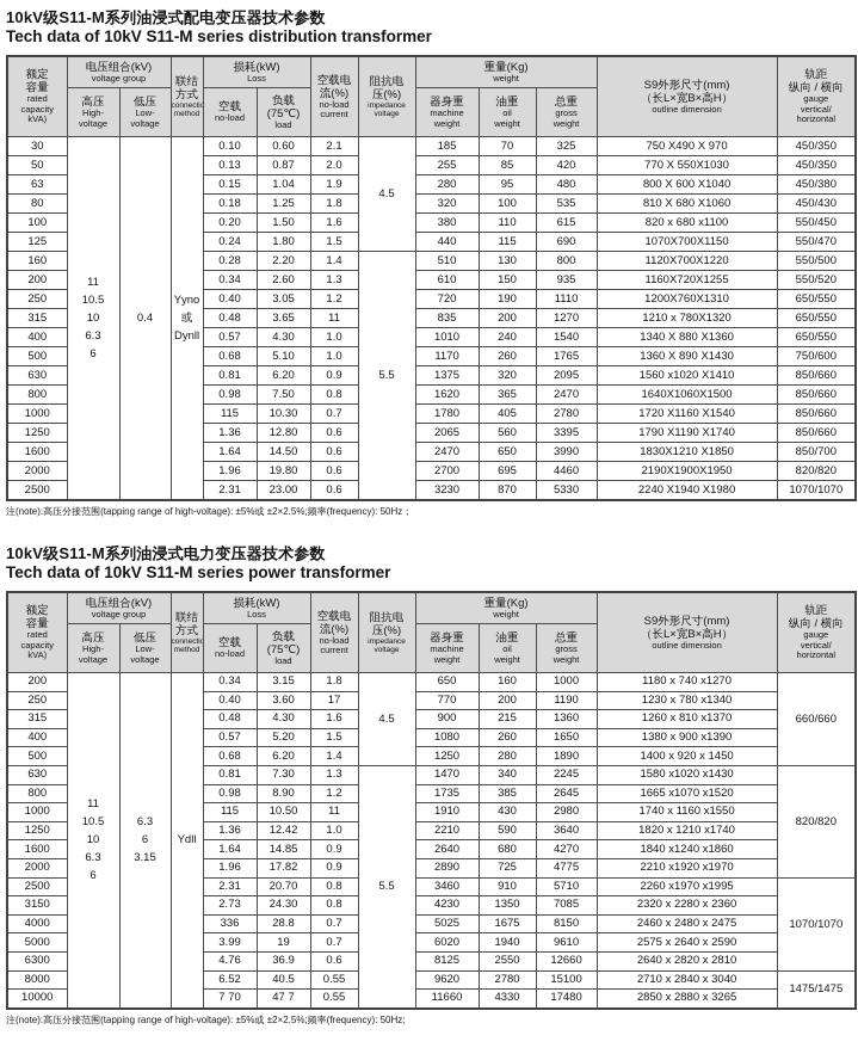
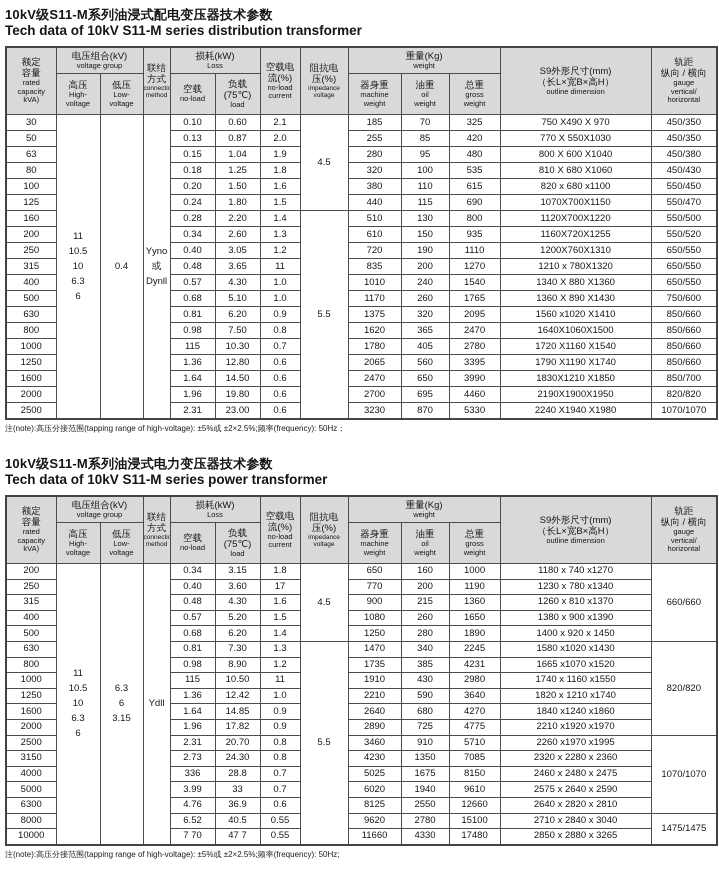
  10kV级S11-M系列油浸式配电变压器技术参数
  Tech data of 10kV S11-M series distribution transformer
  额定容量ratedcapacitykVA)	电压组合(kV)voltage group	联结方式	损耗(kW)Loss	空载电流(%)no-loadcurrent	阻抗电压(%)	重量(Kg)weight	S9外形尺寸(mm)（长L×宽B×高H）outline dimension	轨距纵向 / 横向gaugevertical/horizontal
  高压High-voltage	低压Low-voltage	空载no-load	负载(75℃)load	器身重machineweight	油重oilweight	总重grossweight
  30	1110.5106.36	0.4	Yyno或Dynll	0.10	0.60	2.1	4.5	185	70	325	750 X490 X 970	450/350
  50	0.13	0.87	2.0	255	85	420	770 X 550X1030	450/350
  63	0.15	1.04	1.9	280	95	480	800 X 600 X1040	450/380
  80	0.18	1.25	1.8	320	100	535	810 X 680 X1060	450/430
  100	0.20	1.50	1.6	380	110	615	820 x 680 x1100	550/450
  125	0.24	1.80	1.5	440	115	690	1070X700X1150	550/470
  160	0.28	2.20	1.4	5.5	510	130	800	1120X700X1220	550/500
  200	0.34	2.60	1.3	610	150	935	1160X720X1255	550/520
  250	0.40	3.05	1.2	720	190	1110	1200X760X1310	650/550
  315	0.48	3.65	11	835	200	1270	1210 x 780X1320	650/550
  400	0.57	4.30	1.0	1010	240	1540	1340 X 880 X1360	650/550
  500	0.68	5.10	1.0	1170	260	1765	1360 X 890 X1430	750/600
  630	0.81	6.20	0.9	1375	320	2095	1560 x1020 X1410	850/660
  800	0.98	7.50	0.8	1620	365	2470	1640X1060X1500	850/660
  1000	115	10.30	0.7	1780	405	2780	1720 X1160 X1540	850/660
  1250	1.36	12.80	0.6	2065	560	3395	1790 X1190 X1740	850/660
  1600	1.64	14.50	0.6	2470	650	3990	1830X1210 X1850	850/700
  2000	1.96	19.80	0.6	2700	695	4460	2190X1900X1950	820/820
  2500	2.31	23.00	0.6	3230	870	5330	2240 X1940 X1980	1070/1070
  注(note):高压分接范围(tapping range of high-voltage): ±5%或 ±2×2.5%;频率(frequency): 50Hz；
  10kV级S11-M系列油浸式电力变压器技术参数
  Tech data of 10kV S11-M series power transformer
  额定容量ratedcapacitykVA)	电压组合(kV)voltage group	联结方式	损耗(kW)Loss	空载电流(%)no-loadcurrent	阻抗电压(%)	重量(Kg)weight	S9外形尺寸(mm)（长L×宽B×高H）outline dimension	轨距纵向 / 横向gaugevertical/horizontal
  高压High-voltage	低压Low-voltage	空载no-load	负载(75℃)load	器身重machineweight	油重oilweight	总重grossweight
  200	1110.5106.36	6.363.15	Ydll	0.34	3.15	1.8	4.5	650	160	1000	1180 x 740 x1270	660/660
  250	0.40	3.60	17	770	200	1190	1230 x 780 x1340
  315	0.48	4.30	1.6	900	215	1360	1260 x 810 x1370
  400	0.57	5.20	1.5	1080	260	1650	1380 x 900 x1390
  500	0.68	6.20	1.4	1250	280	1890	1400 x 920 x 1450
  630	0.81	7.30	1.3	5.5	1470	340	2245	1580 x1020 x1430	820/820
- 800	0.98	8.90	1.2	1735	385	2645	1665 x1070 x1520
+ 800	0.98	8.90	1.2	1735	385	4231	1665 x1070 x1520
  1000	115	10.50	11	1910	430	2980	1740 x 1160 x1550
  1250	1.36	12.42	1.0	2210	590	3640	1820 x 1210 x1740
  1600	1.64	14.85	0.9	2640	680	4270	1840 x1240 x1860
  2000	1.96	17.82	0.9	2890	725	4775	2210 x1920 x1970
  2500	2.31	20.70	0.8	3460	910	5710	2260 x1970 x1995	1070/1070
  3150	2.73	24.30	0.8	4230	1350	7085	2320 x 2280 x 2360
  4000	336	28.8	0.7	5025	1675	8150	2460 x 2480 x 2475
- 5000	3.99	19	0.7	6020	1940	9610	2575 x 2640 x 2590
+ 5000	3.99	33	0.7	6020	1940	9610	2575 x 2640 x 2590
  6300	4.76	36.9	0.6	8125	2550	12660	2640 x 2820 x 2810
  8000	6.52	40.5	0.55	9620	2780	15100	2710 x 2840 x 3040	1475/1475
  10000	7 70	47 7	0.55	11660	4330	17480	2850 x 2880 x 3265
  注(note):高压分接范围(tapping range of high-voltage): ±5%或 ±2×2.5%;频率(frequency): 50Hz;
